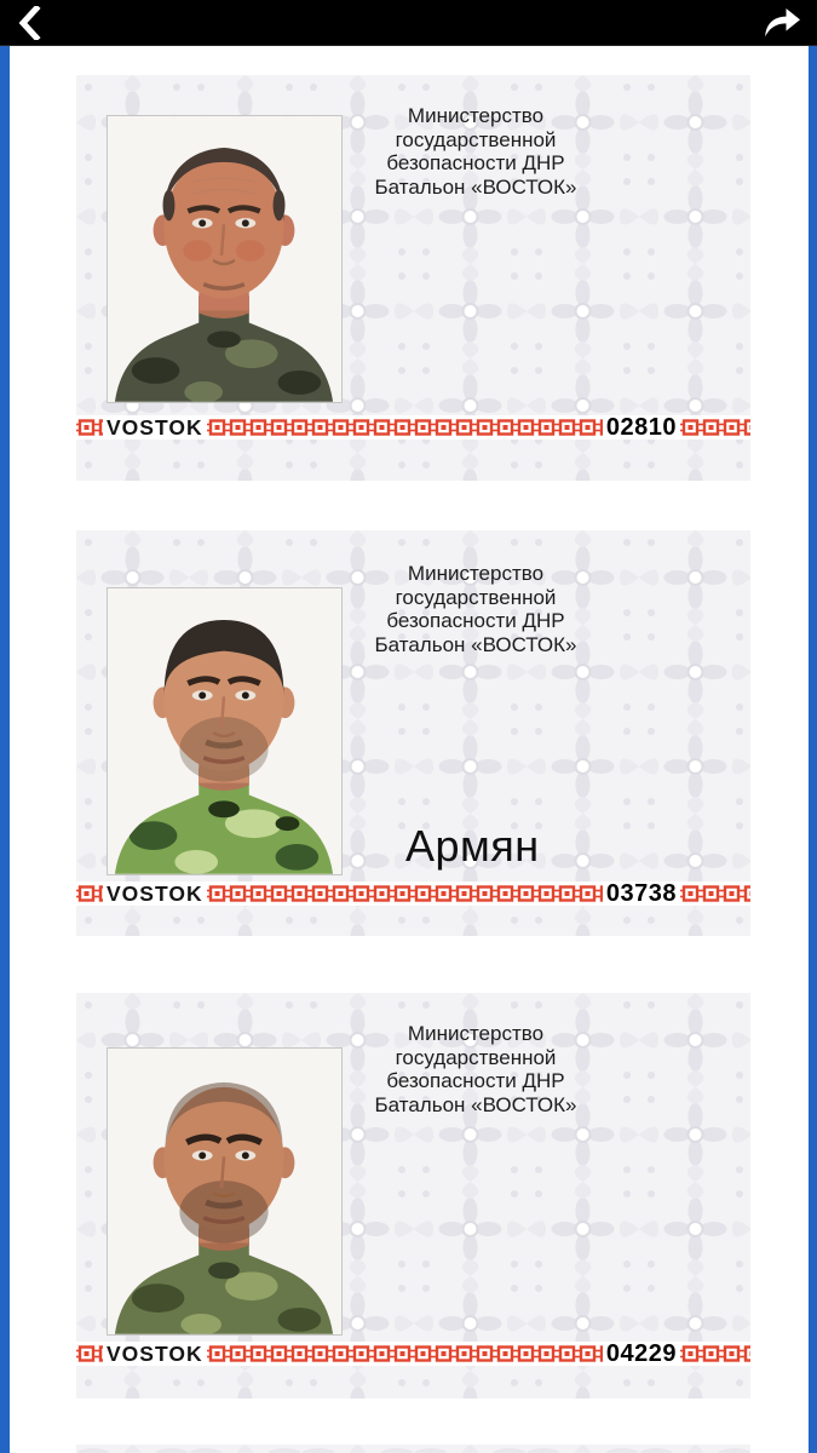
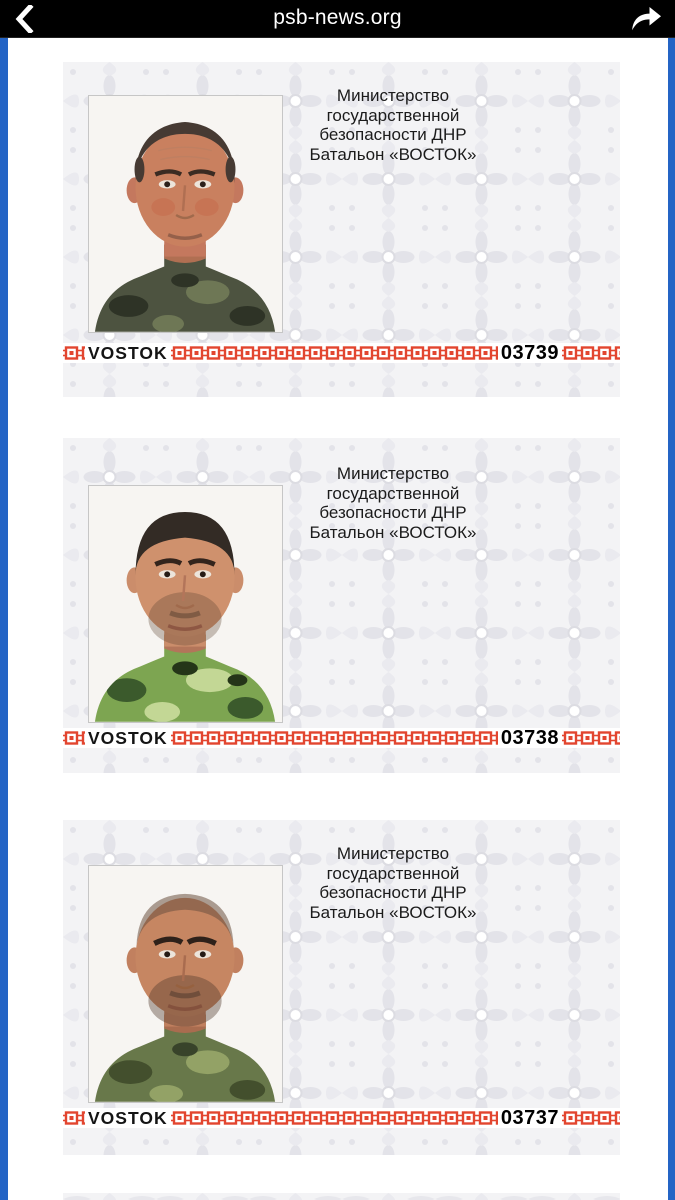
+ psb-news.org
  Министерство
  государственной
  безопасности ДНР
  Батальон «ВОСТОК»
  VOSTOK
- 02810
+ 03739
  Министерство
  государственной
  безопасности ДНР
  Батальон «ВОСТОК»
- Армян
  VOSTOK
  03738
  Министерство
  государственной
  безопасности ДНР
  Батальон «ВОСТОК»
  VOSTOK
- 04229
+ 03737
